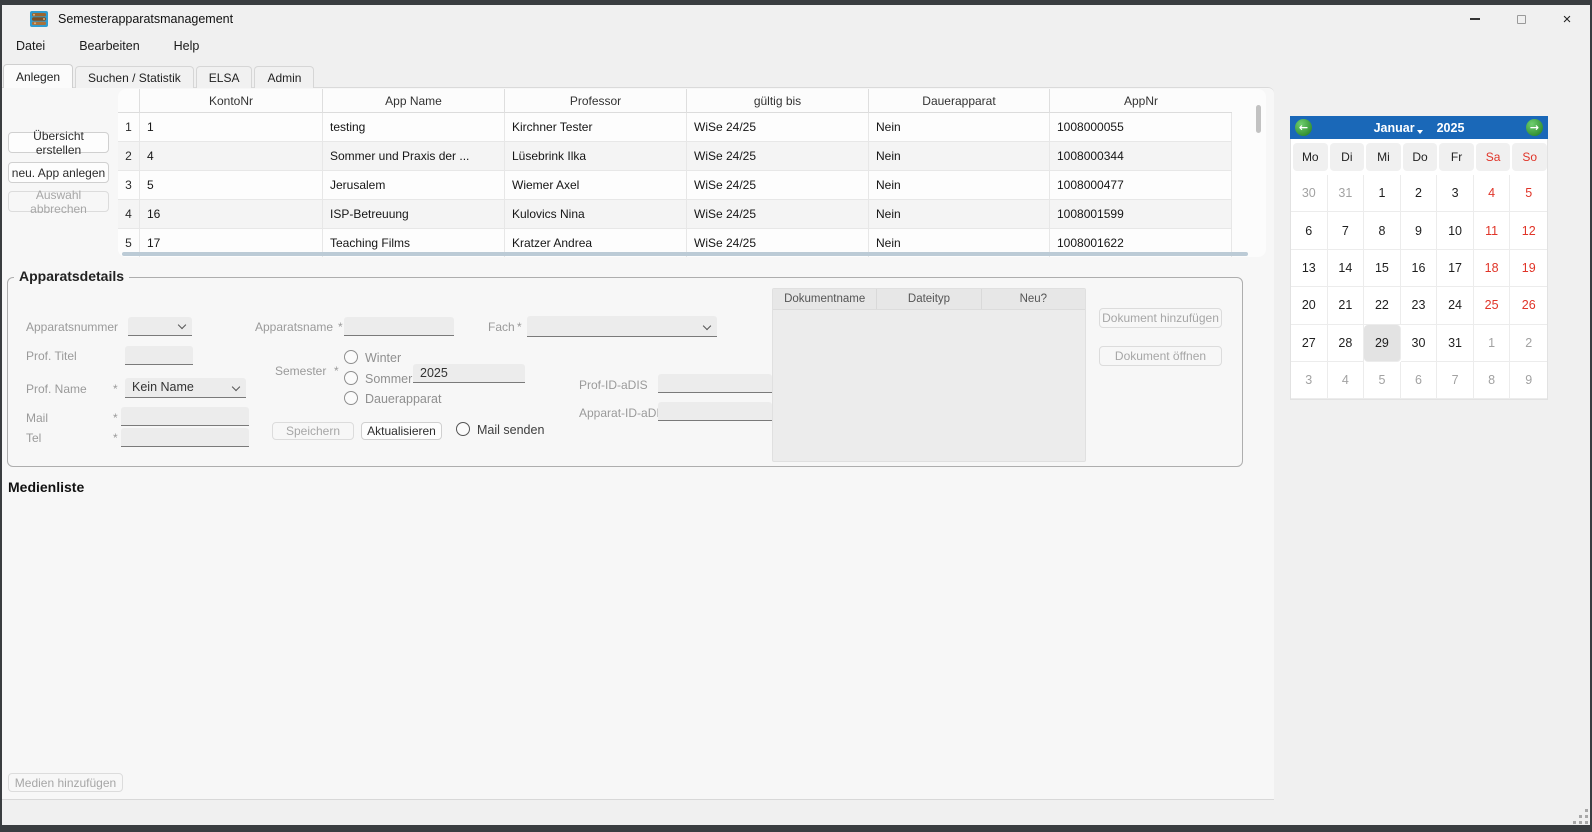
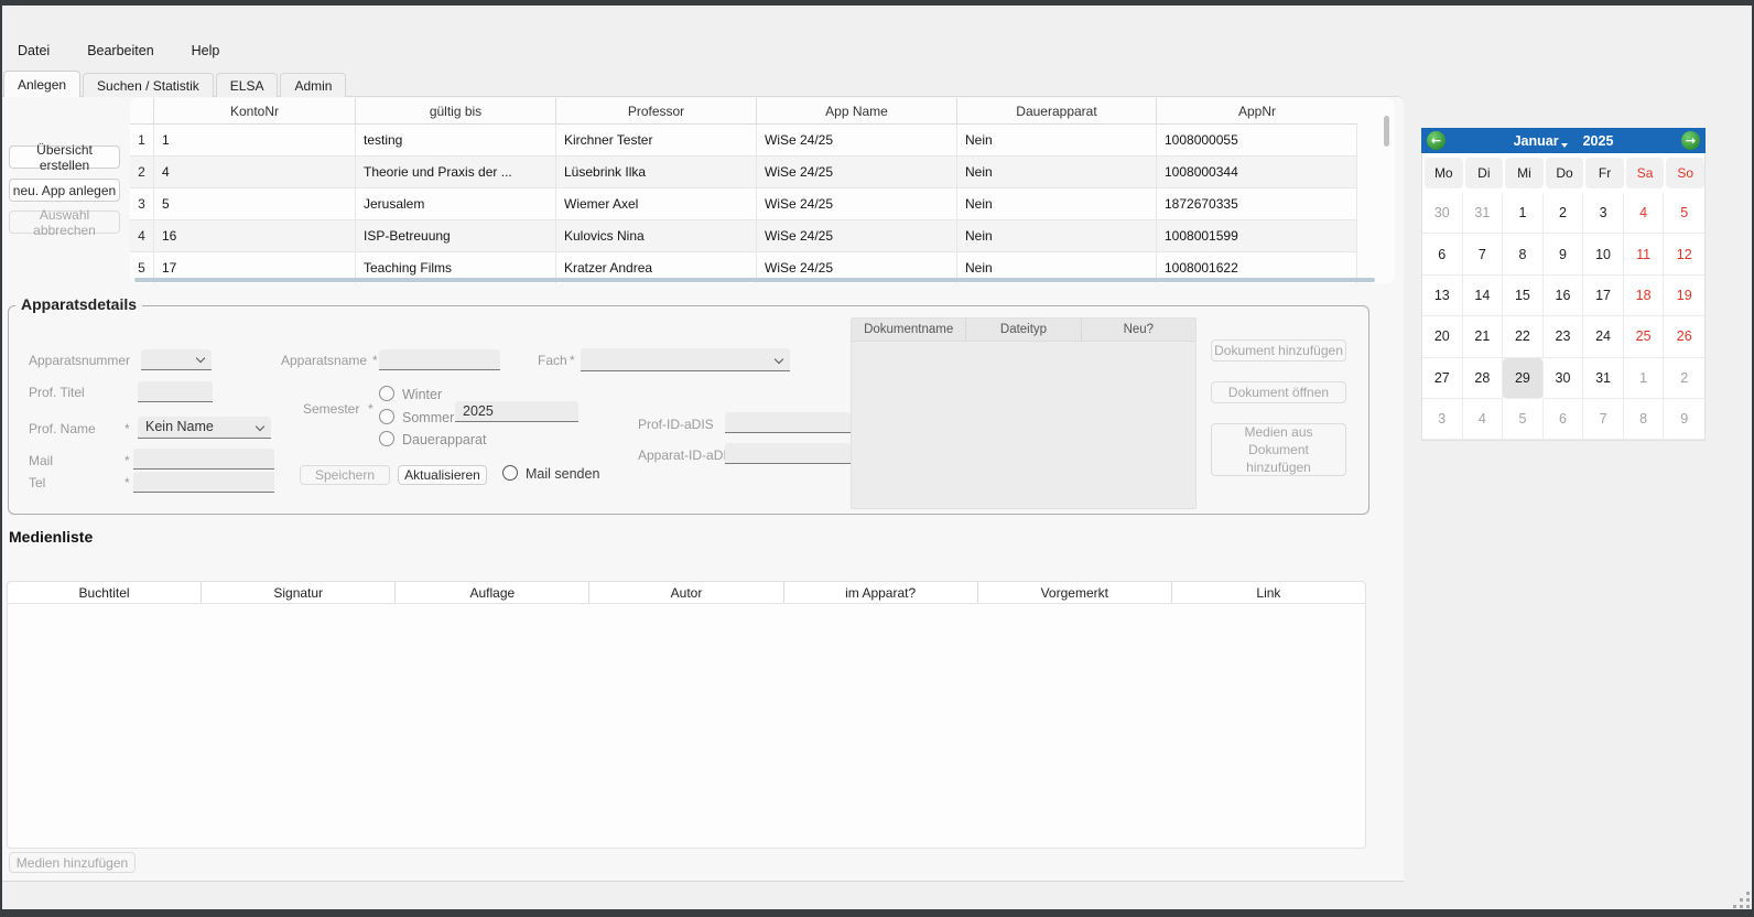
- Semesterapparatsmanagement
- ×
  Datei
  Bearbeiten
  Help
  Anlegen
  Suchen / Statistik
  ELSA
  Admin
  Übersicht erstellen
  neu. App anlegen
  Auswahl abbrechen
  KontoNr
- App Name
+ gültig bis
  Professor
- gültig bis
+ App Name
  Dauerapparat
  AppNr
  1
  1
  testing
  Kirchner Tester
  WiSe 24/25
  Nein
  1008000055
  2
  4
- Sommer und Praxis der ...
+ Theorie und Praxis der ...
  Lüsebrink Ilka
  WiSe 24/25
  Nein
  1008000344
  3
  5
  Jerusalem
  Wiemer Axel
  WiSe 24/25
  Nein
- 1008000477
+ 1872670335
  4
  16
  ISP-Betreuung
  Kulovics Nina
  WiSe 24/25
  Nein
  1008001599
  5
  17
  Teaching Films
  Kratzer Andrea
  WiSe 24/25
  Nein
  1008001622
  ←
  Januar
  2025
  →
  Mo
  Di
  Mi
  Do
  Fr
  Sa
  So
  30
  31
  1
  2
  3
  4
  5
  6
  7
  8
  9
  10
  11
  12
  13
  14
  15
  16
  17
  18
  19
  20
  21
  22
  23
  24
  25
  26
  27
  28
  29
  30
  31
  1
  2
  3
  4
  5
  6
  7
  8
  9
  Apparatsdetails
  Apparatsnummer
  Prof. Titel
  Prof. Name
  *
  Kein Name
  Mail
  *
  Tel
  *
  Apparatsname
  *
  Fach
  *
  Semester
  *
  Winter
  Sommer
  Dauerapparat
  2025
  Prof-ID-aDIS
  Apparat-ID-aD
  Speichern
  Aktualisieren
  Mail senden
  Dokumentname
  Dateityp
  Neu?
  Dokument hinzufügen
  Dokument öffnen
+ Medien aus Dokument hinzufügen
  Medienliste
+ Buchtitel
+ Signatur
+ Auflage
+ Autor
+ im Apparat?
+ Vorgemerkt
+ Link
  Medien hinzufügen
